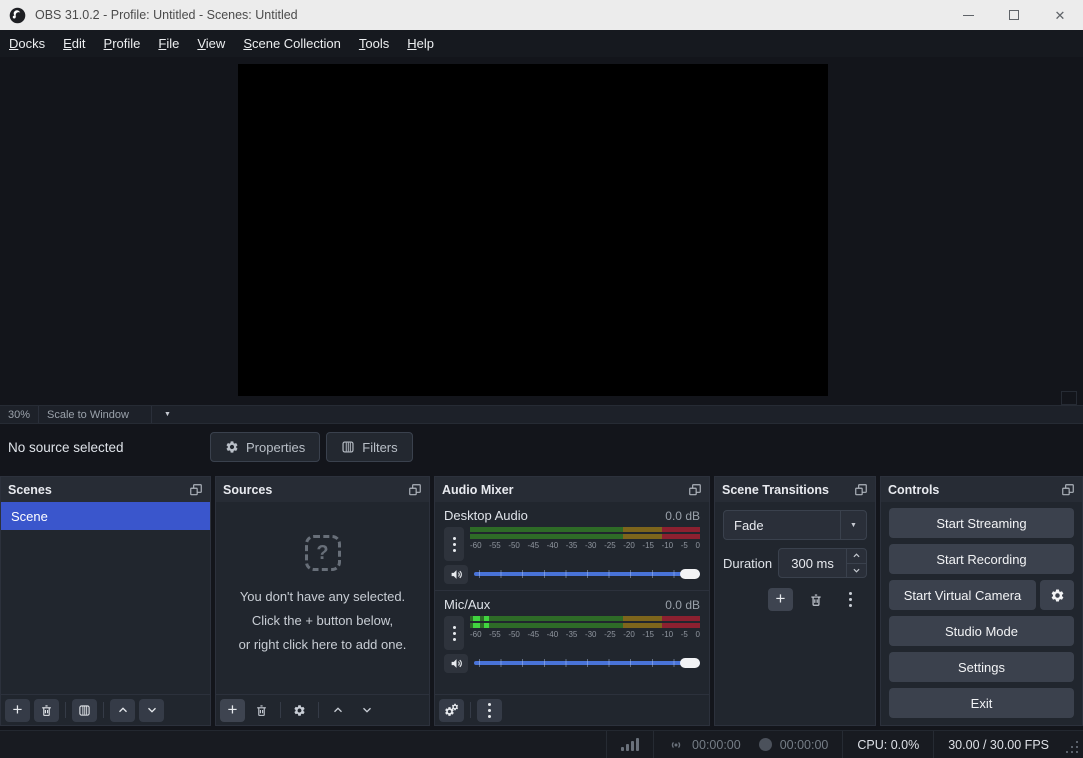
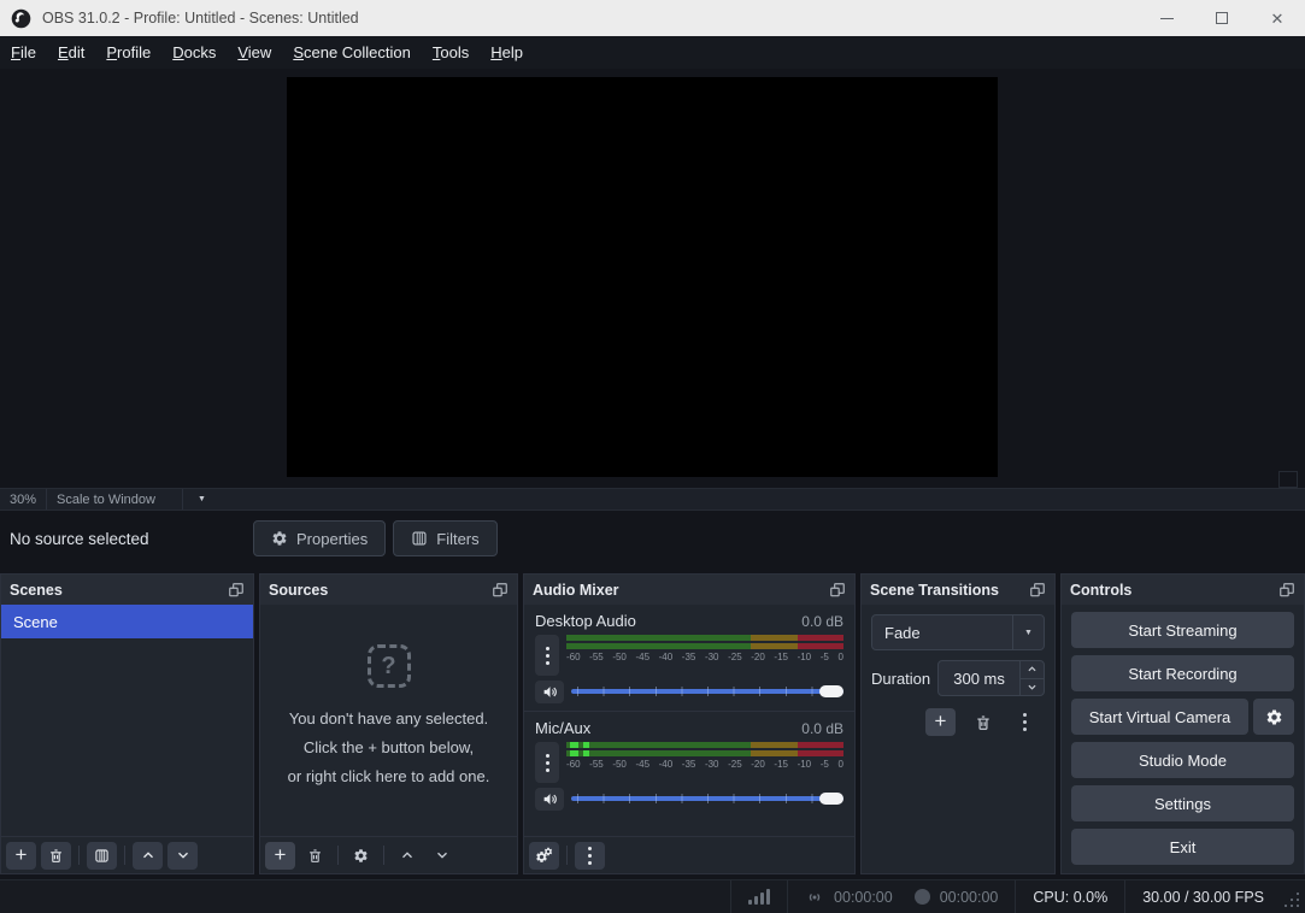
  OBS 31.0.2 - Profile: Untitled - Scenes: Untitled
  ✕
- Docks
+ File
  Edit
  Profile
- File
+ Docks
  View
  Scene Collection
  Tools
  Help
  30%
  Scale to Window
  No source selected
  Properties
  Filters
  Scenes
  Scene
  +
  Sources
  ?
  You don't have any selected.
  Click the + button below,
  or right click here to add one.
  +
  Audio Mixer
  Desktop Audio
  0.0 dB
  -60
  -55
  -50
  -45
  -40
  -35
  -30
  -25
  -20
  -15
  -10
  -5
  0
  Mic/Aux
  0.0 dB
  -60
  -55
  -50
  -45
  -40
  -35
  -30
  -25
  -20
  -15
  -10
  -5
  0
  Scene Transitions
  Fade
  Duration
  300 ms
  +
  Controls
  Start Streaming
  Start Recording
  Start Virtual Camera
  Studio Mode
  Settings
  Exit
  00:00:00
  00:00:00
  CPU: 0.0%
  30.00 / 30.00 FPS
